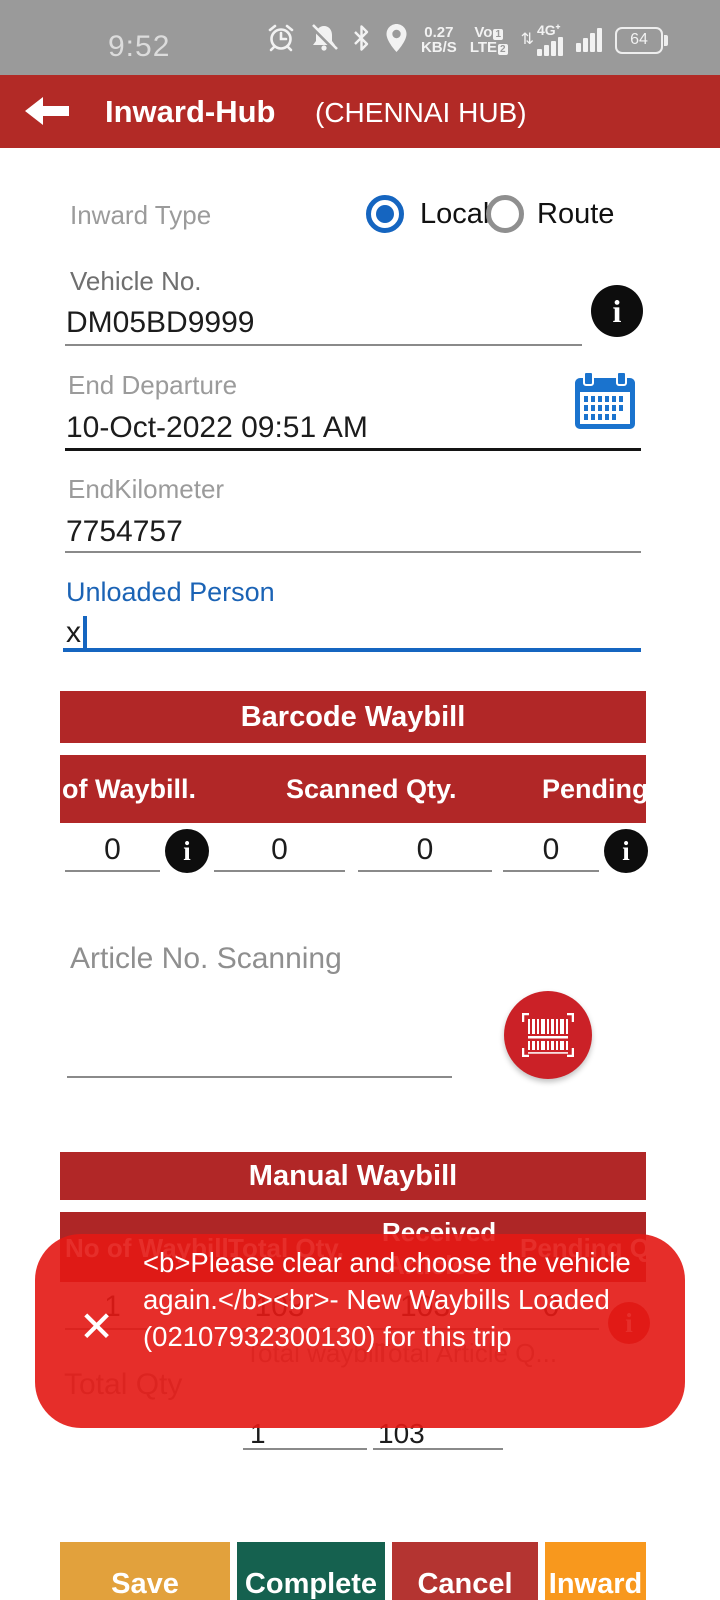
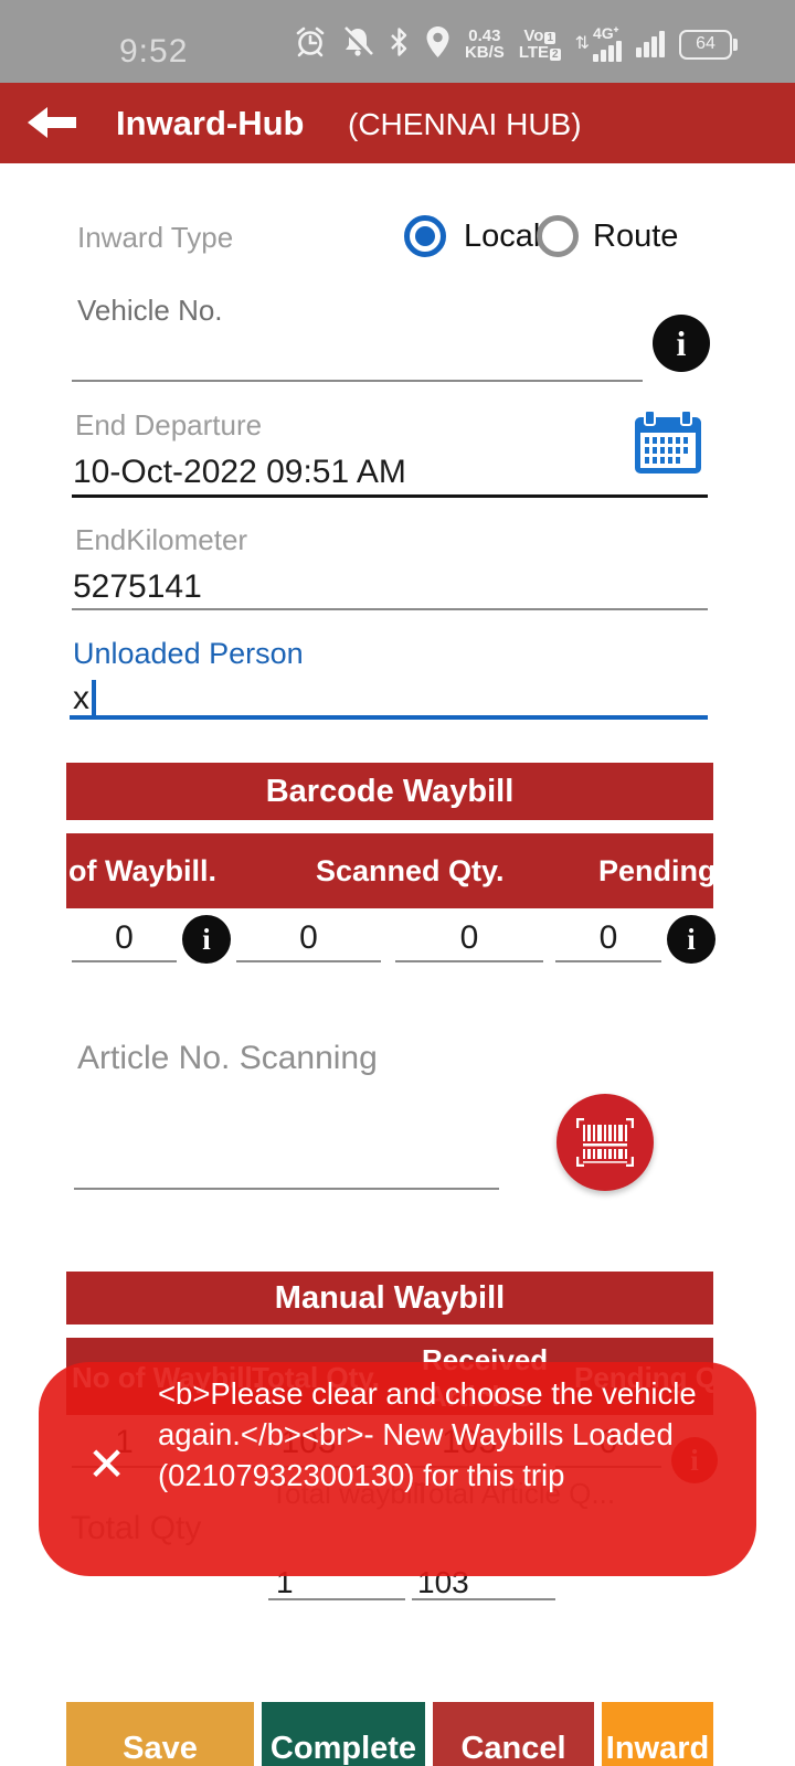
  9:52
- 0.27
+ 0.43
  KB/S
  Vo 1
  LTE 2
  ⇅
  4G⁺
  64
  Inward-Hub
  (CHENNAI HUB)
  Inward Type
  Local
  Route
  Vehicle No.
- DM05BD9999
  i
  End Departure
  10-Oct-2022 09:51 AM
  EndKilometer
- 7754757
+ 5275141
  Unloaded Person
  x
  Barcode Waybill
  of Waybill.
  Scanned Qty.
  Pending
  0
  i
  0
  0
  0
  i
  Article No. Scanning
  Manual Waybill
  Received
  1
  103
  ✕
  <b>Please clear and choose the vehicle again.</b><br>- New Waybills Loaded (02107932300130) for this trip
  Save
  Complete
  Cancel
  Inward
